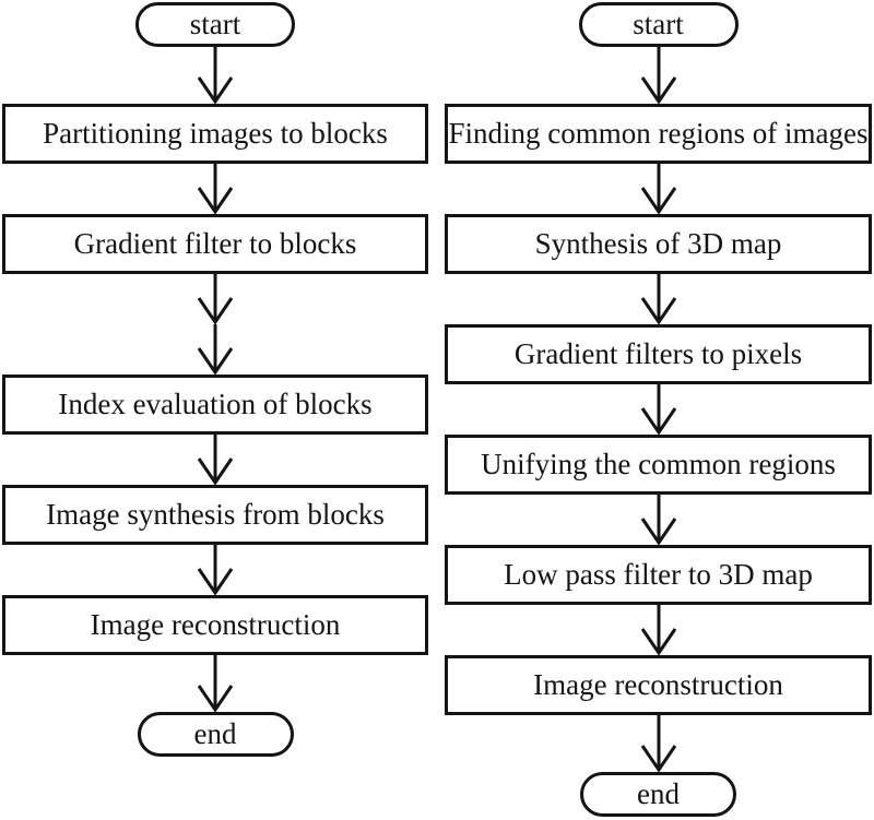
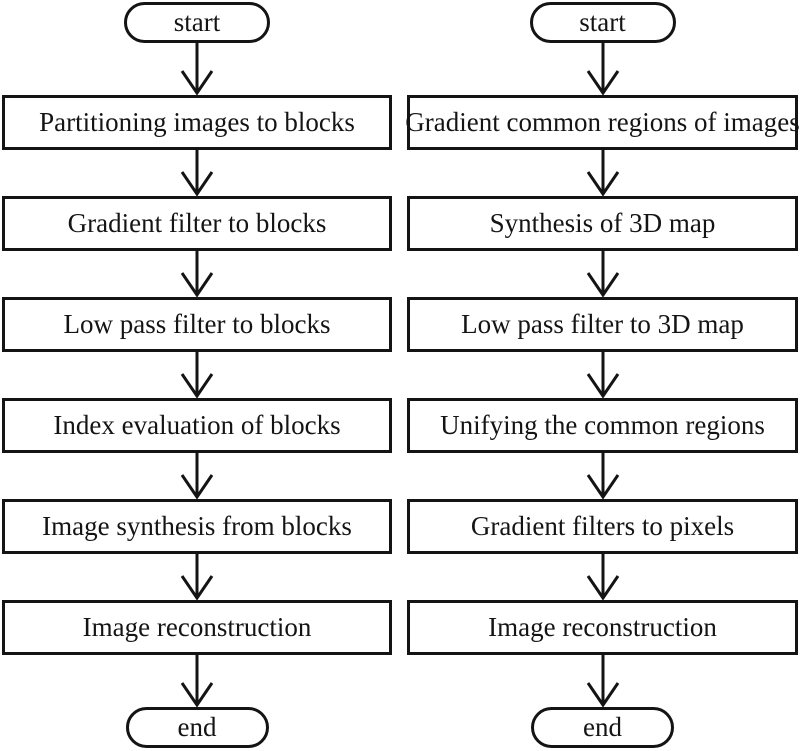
  start
  Partitioning images to blocks
  Gradient filter to blocks
+ Low pass filter to blocks
  Index evaluation of blocks
  Image synthesis from blocks
  Image reconstruction
  end
  start
- Finding common regions of images
+ Gradient common regions of images
  Synthesis of 3D map
- Gradient filters to pixels
+ Low pass filter to 3D map
  Unifying the common regions
- Low pass filter to 3D map
+ Gradient filters to pixels
  Image reconstruction
  end
